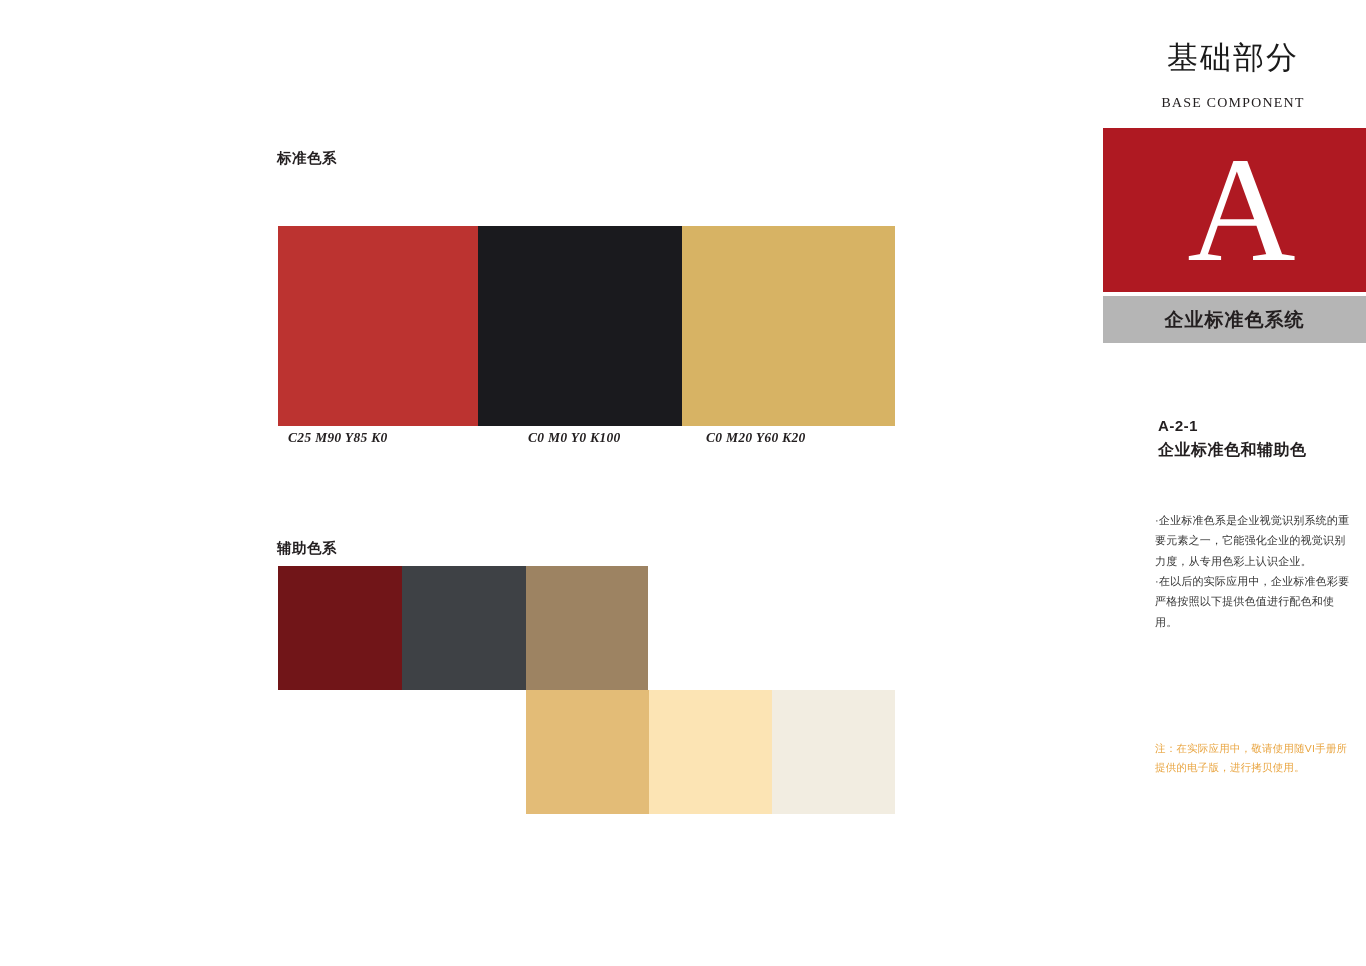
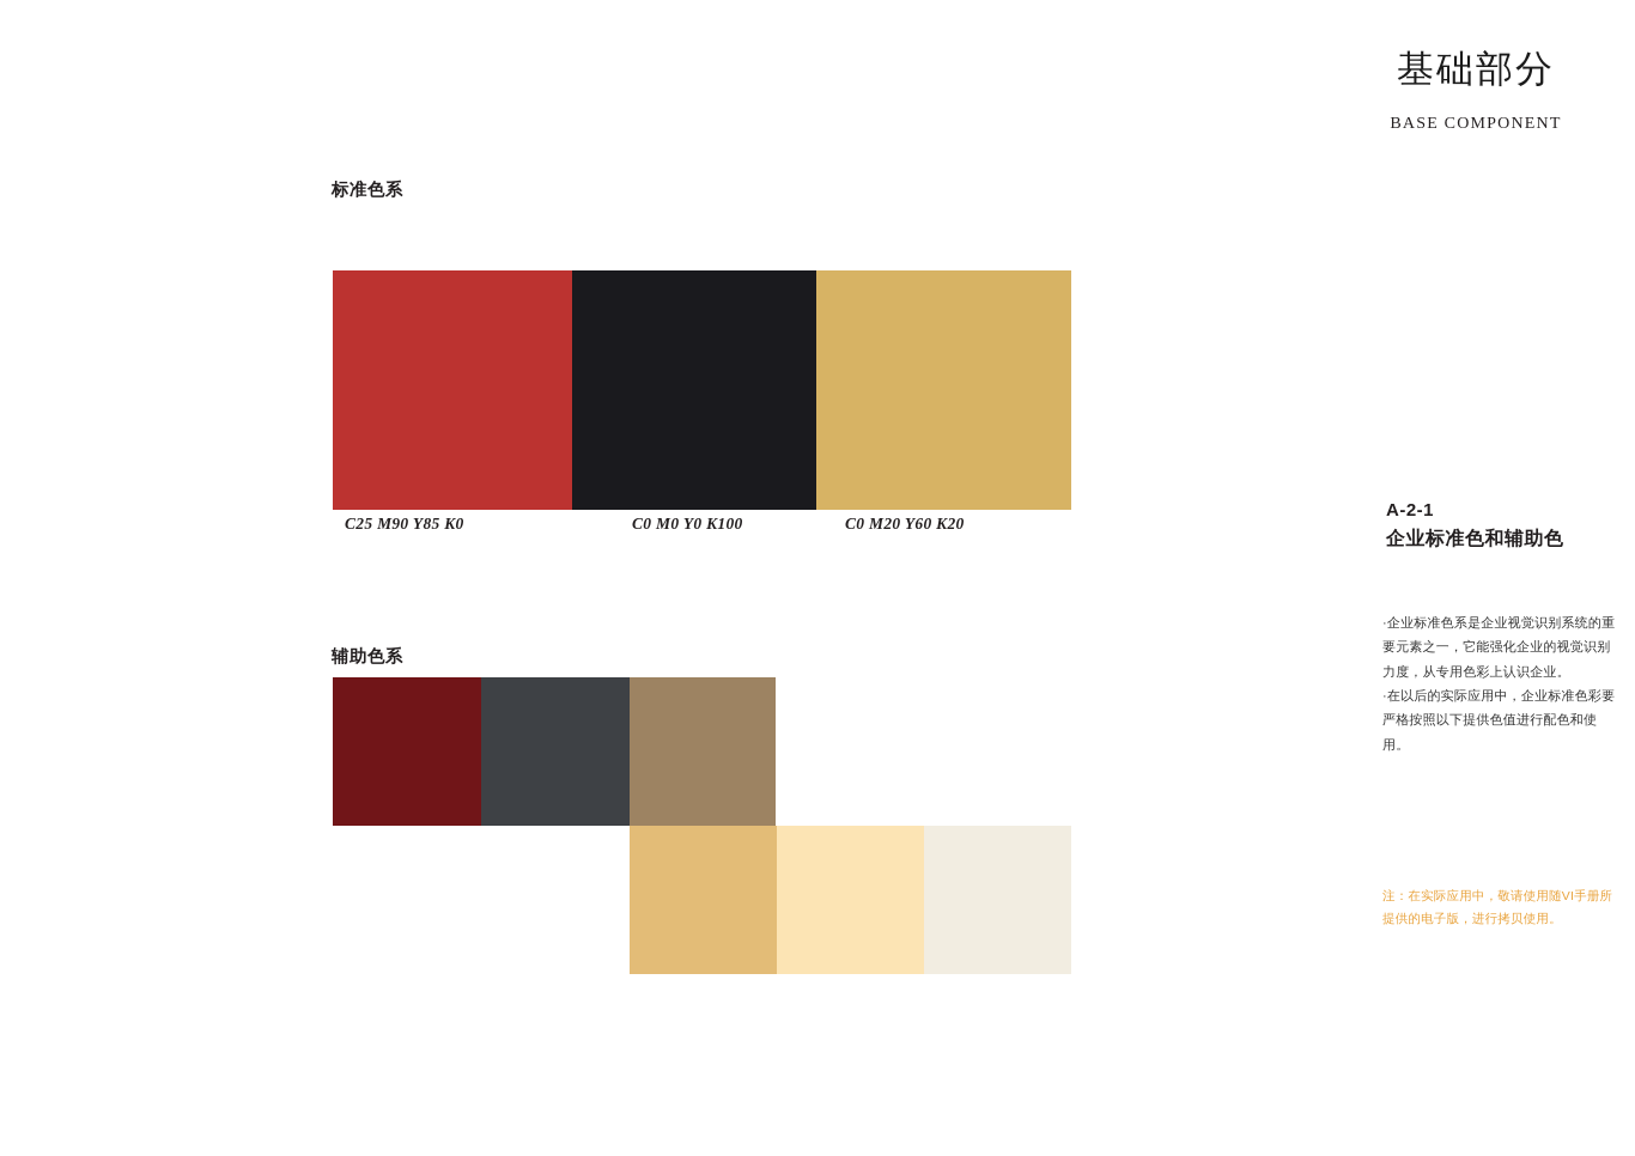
  标准色系
  C25 M90 Y85 K0
  C0 M0 Y0 K100
  C0 M20 Y60 K20
  辅助色系
  基础部分
  BASE COMPONENT
- A
- 企业标准色系统
  A-2-1
  企业标准色和辅助色
  ·企业标准色系是企业视觉识别系统的重要元素之一，它能强化企业的视觉识别力度，从专用色彩上认识企业。
  ·在以后的实际应用中，企业标准色彩要严格按照以下提供色值进行配色和使用。
  注：在实际应用中，敬请使用随VI手册所提供的电子版，进行拷贝使用。
